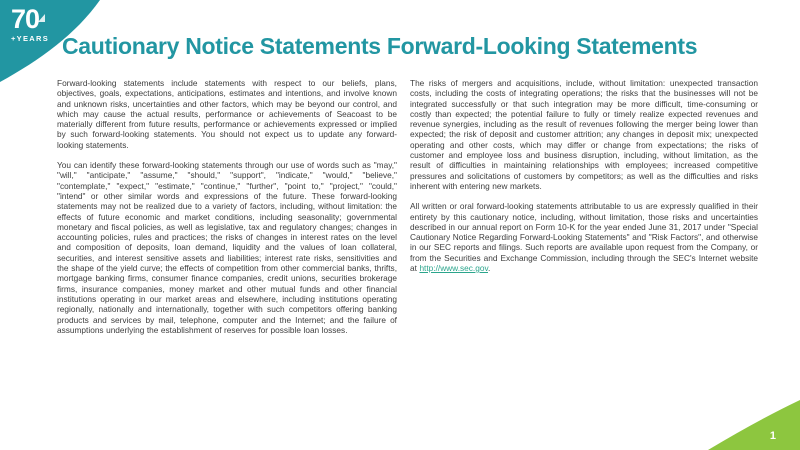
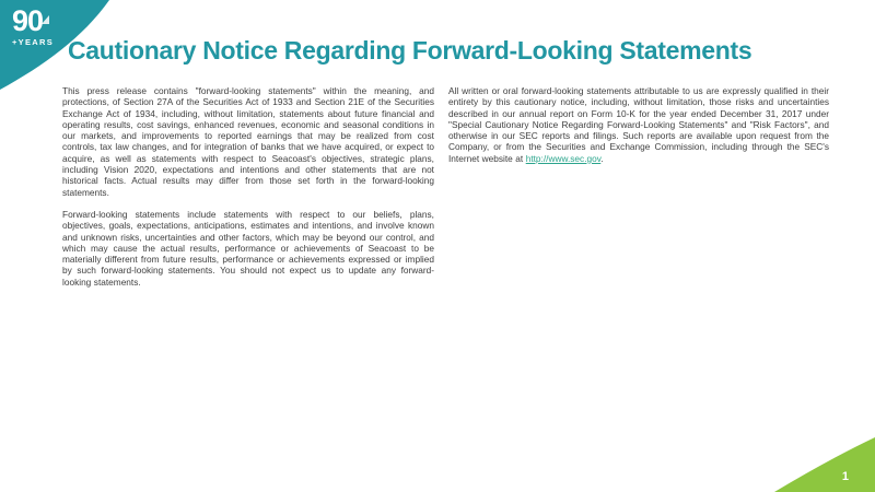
- 70
+ 90
  +YEARS
- Cautionary Notice Statements Forward-Looking Statements
+ Cautionary Notice Regarding Forward-Looking Statements
+ This press release contains "forward-looking statements" within the meaning, and protections, of Section 27A of the Securities Act of 1933 and Section 21E of the Securities Exchange Act of 1934, including, without limitation, statements about future financial and operating results, cost savings, enhanced revenues, economic and seasonal conditions in our markets, and improvements to reported earnings that may be realized from cost controls, tax law changes, and for integration of banks that we have acquired, or expect to acquire, as well as statements with respect to Seacoast's objectives, strategic plans, including Vision 2020, expectations and intentions and other statements that are not historical facts. Actual results may differ from those set forth in the forward-looking statements.
  Forward-looking statements include statements with respect to our beliefs, plans, objectives, goals, expectations, anticipations, estimates and intentions, and involve known and unknown risks, uncertainties and other factors, which may be beyond our control, and which may cause the actual results, performance or achievements of Seacoast to be materially different from future results, performance or achievements expressed or implied by such forward-looking statements. You should not expect us to update any forward-looking statements.
- You can identify these forward-looking statements through our use of words such as "may," "will," "anticipate," "assume," "should," "support", "indicate," "would," "believe," "contemplate," "expect," "estimate," "continue," "further", "point to," "project," "could," "intend" or other similar words and expressions of the future. These forward-looking statements may not be realized due to a variety of factors, including, without limitation: the effects of future economic and market conditions, including seasonality; governmental monetary and fiscal policies, as well as legislative, tax and regulatory changes; changes in accounting policies, rules and practices; the risks of changes in interest rates on the level and composition of deposits, loan demand, liquidity and the values of loan collateral, securities, and interest sensitive assets and liabilities; interest rate risks, sensitivities and the shape of the yield curve; the effects of competition from other commercial banks, thrifts, mortgage banking firms, consumer finance companies, credit unions, securities brokerage firms, insurance companies, money market and other mutual funds and other financial institutions operating in our market areas and elsewhere, including institutions operating regionally, nationally and internationally, together with such competitors offering banking products and services by mail, telephone, computer and the Internet; and the failure of assumptions underlying the establishment of reserves for possible loan losses.
- The risks of mergers and acquisitions, include, without limitation: unexpected transaction costs, including the costs of integrating operations; the risks that the businesses will not be integrated successfully or that such integration may be more difficult, time-consuming or costly than expected; the potential failure to fully or timely realize expected revenues and revenue synergies, including as the result of revenues following the merger being lower than expected; the risk of deposit and customer attrition; any changes in deposit mix; unexpected operating and other costs, which may differ or change from expectations; the risks of customer and employee loss and business disruption, including, without limitation, as the result of difficulties in maintaining relationships with employees; increased competitive pressures and solicitations of customers by competitors; as well as the difficulties and risks inherent with entering new markets.
- All written or oral forward-looking statements attributable to us are expressly qualified in their entirety by this cautionary notice, including, without limitation, those risks and uncertainties described in our annual report on Form 10-K for the year ended June 31, 2017 under "Special Cautionary Notice Regarding Forward-Looking Statements" and "Risk Factors", and otherwise in our SEC reports and filings. Such reports are available upon request from the Company, or from the Securities and Exchange Commission, including through the SEC's Internet website at http://www.sec.gov.
+ All written or oral forward-looking statements attributable to us are expressly qualified in their entirety by this cautionary notice, including, without limitation, those risks and uncertainties described in our annual report on Form 10-K for the year ended December 31, 2017 under "Special Cautionary Notice Regarding Forward-Looking Statements" and "Risk Factors", and otherwise in our SEC reports and filings. Such reports are available upon request from the Company, or from the Securities and Exchange Commission, including through the SEC's Internet website at http://www.sec.gov.
  1
